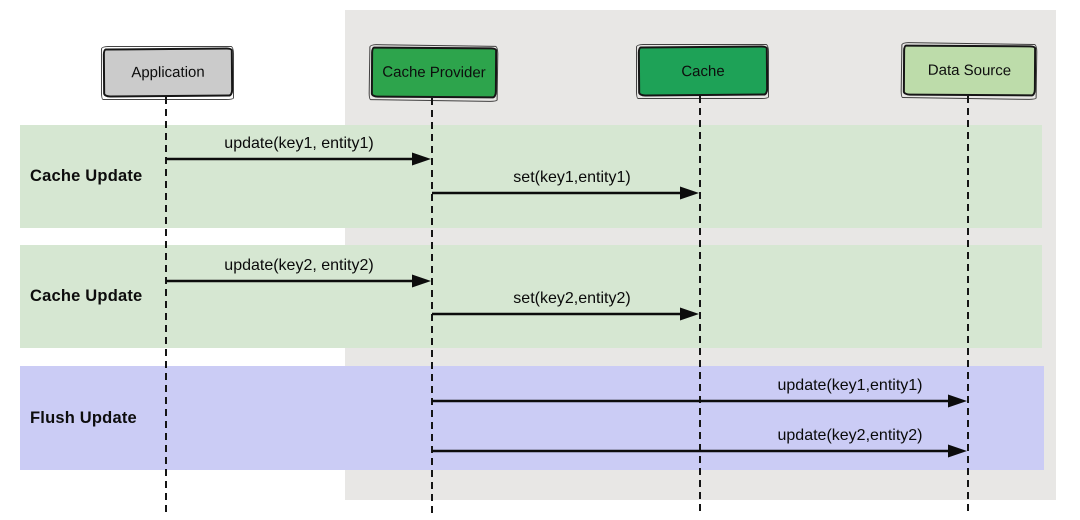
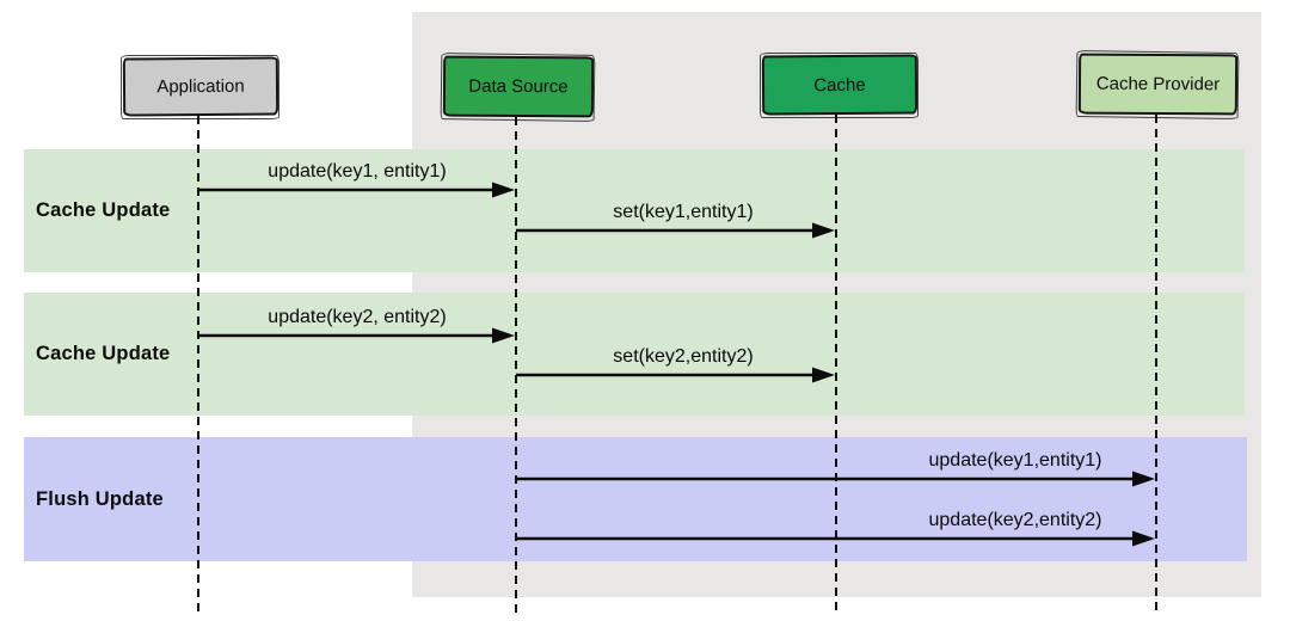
  Cache Update
  Cache Update
  Flush Update
  update(key1, entity1)
  set(key1,entity1)
  update(key2, entity2)
  set(key2,entity2)
  update(key1,entity1)
  update(key2,entity2)
  Application
- Cache Provider
+ Data Source
  Cache
- Data Source
+ Cache Provider
